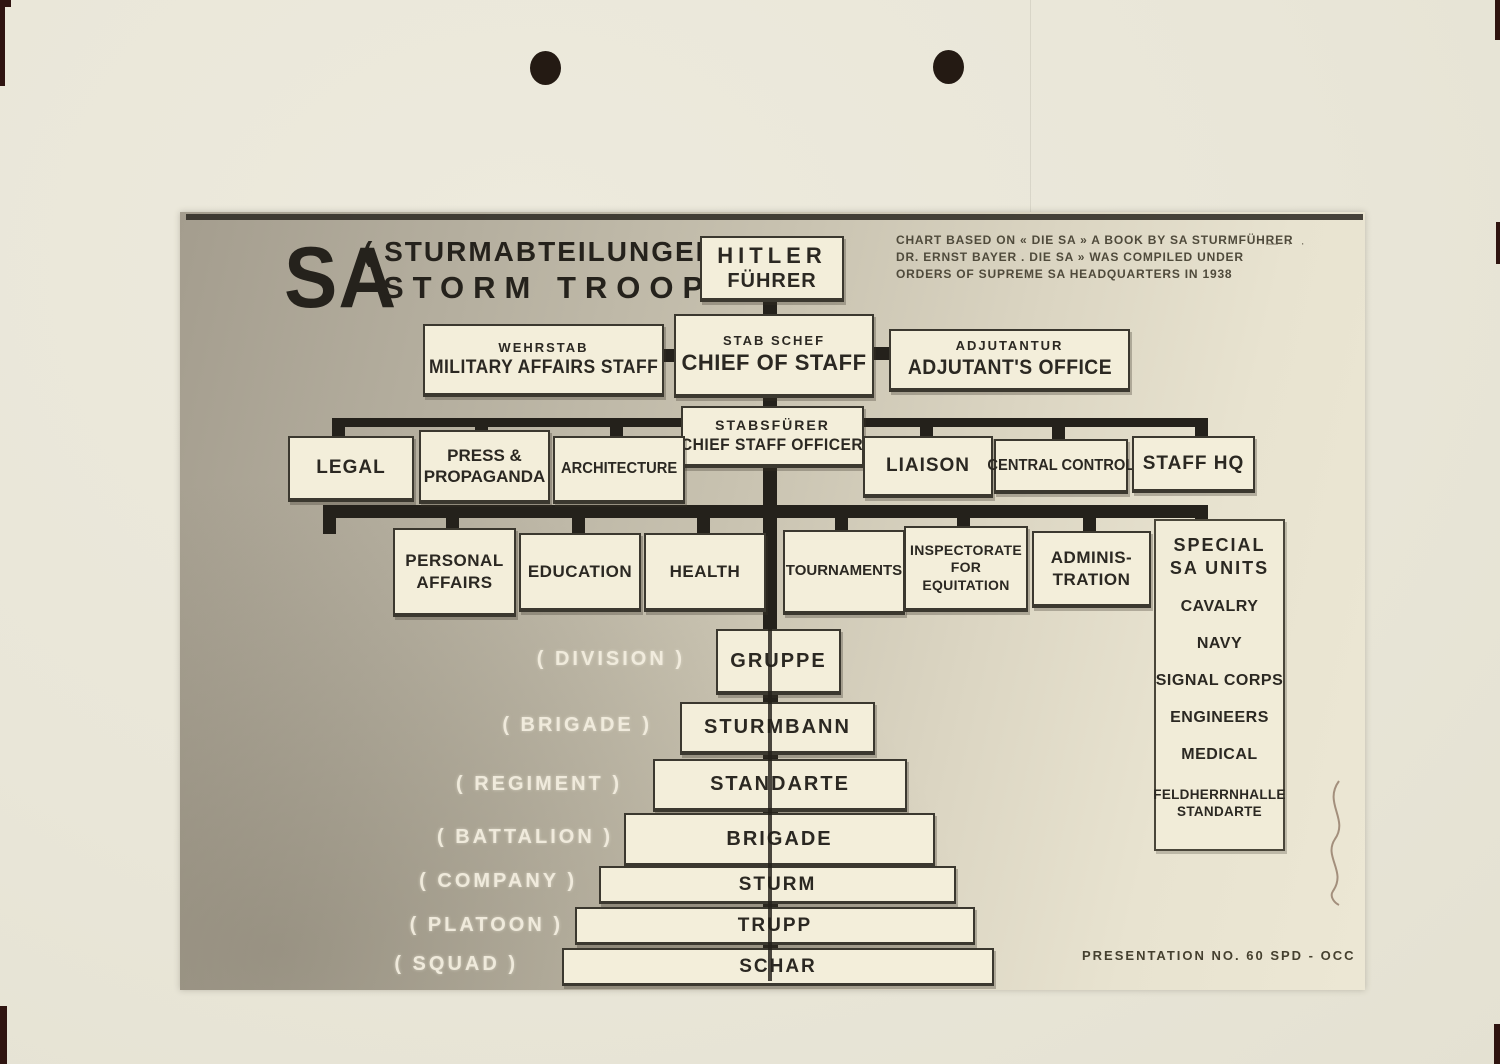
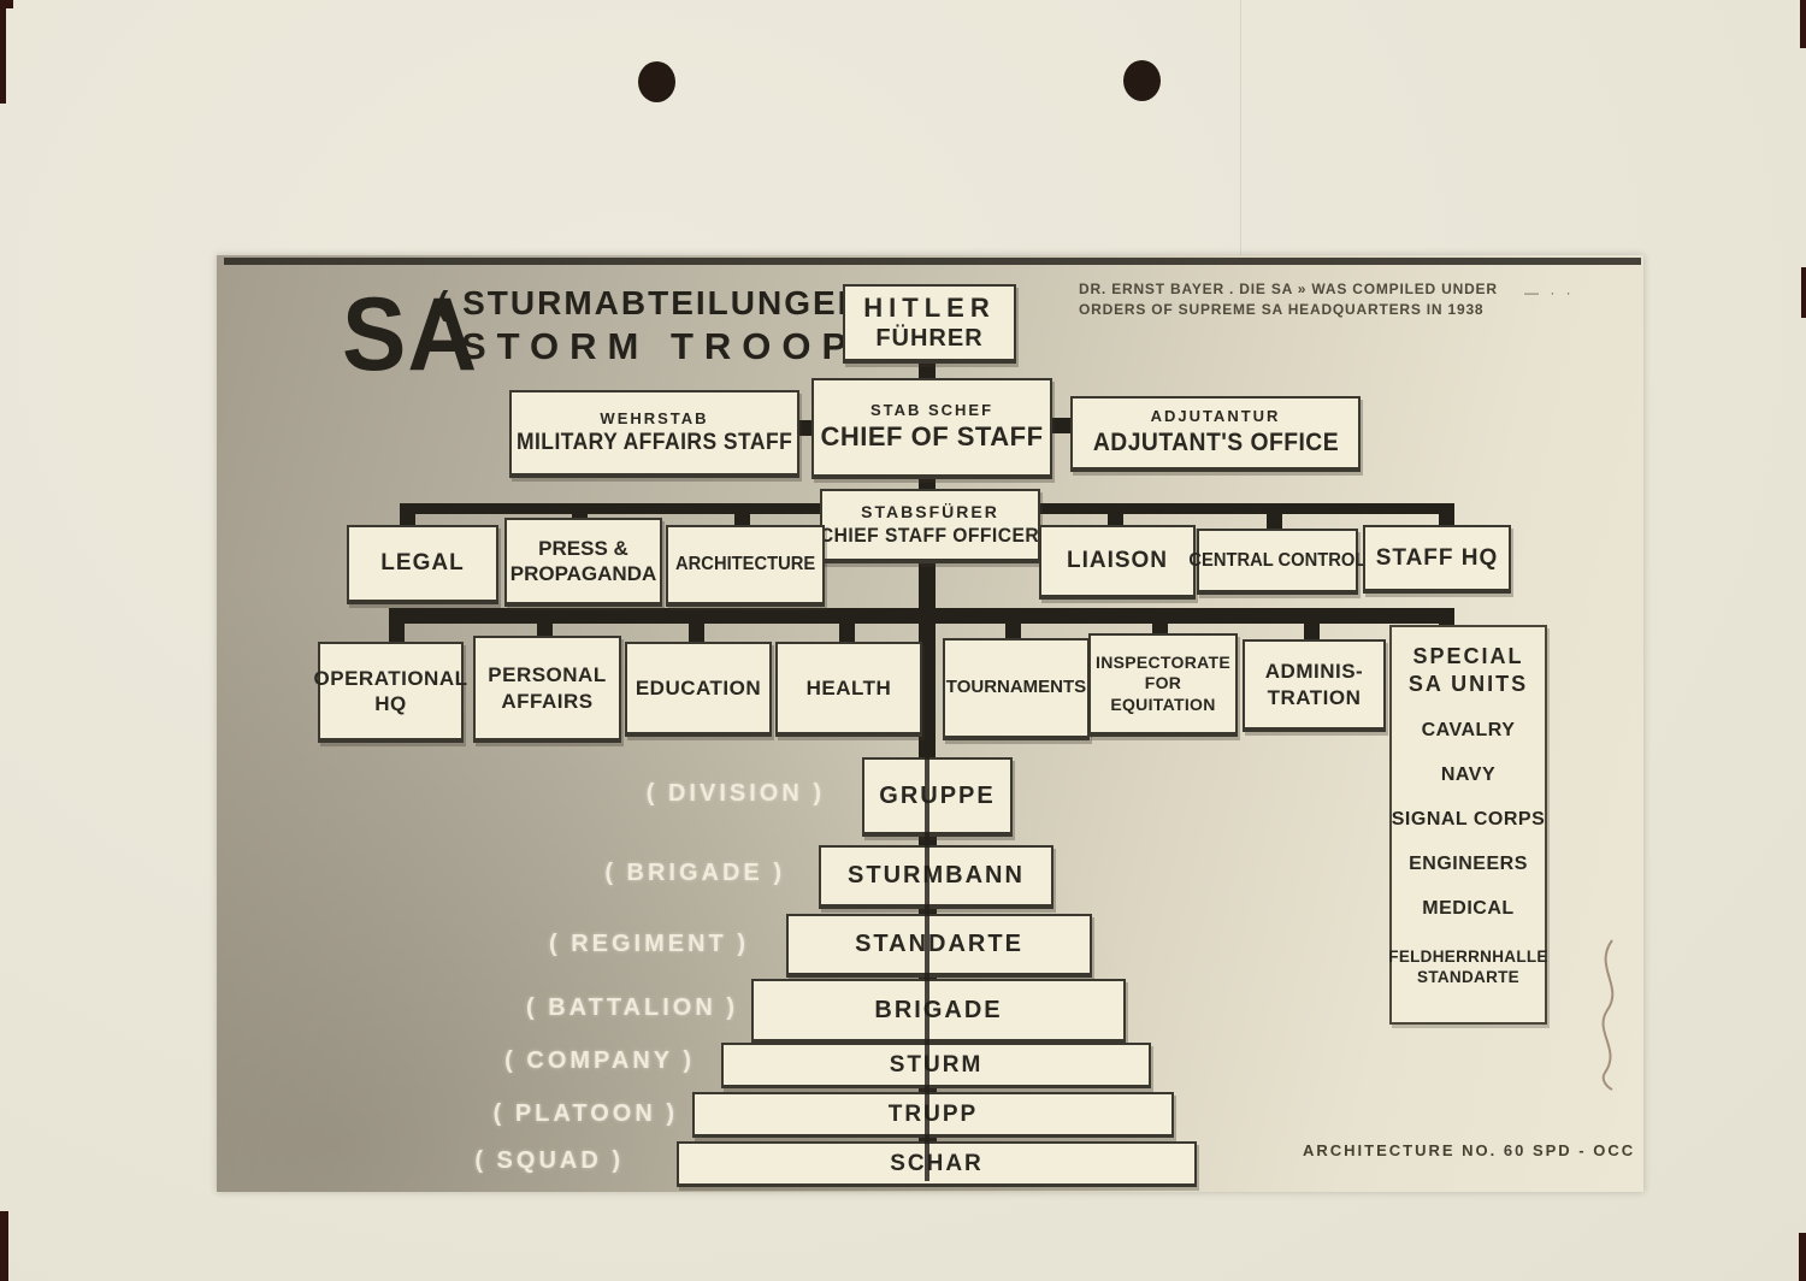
  SA
  ( STURMABTEILUNGE
  STORM TROOP
- CHART BASED ON « DIE SA » A BOOK BY SA STURMFÜHRER
  DR. ERNST BAYER . DIE SA » WAS COMPILED UNDER
  ORDERS OF SUPREME SA HEADQUARTERS IN 1938
  — · ·
  HITLER
  FÜHRER
  WEHRSTAB
  MILITARY AFFAIRS STAFF
  STAB SCHEF
  CHIEF OF STAFF
  ADJUTANTUR
  ADJUTANT'S OFFICE
  STABSFÜRER
  CHIEF STAFF OFFICER
  LEGAL
  PRESS &
  PROPAGANDA
  ARCHITECTURE
  LIAISON
  CENTRAL CONTROL
  STAFF HQ
+ OPERATIONAL
+ HQ
  PERSONAL
  AFFAIRS
  EDUCATION
  HEALTH
  TOURNAMENTS
  INSPECTORATE
  FOR
  EQUITATION
  ADMINIS-
  TRATION
  SPECIAL
  SA UNITS
  CAVALRY
  NAVY
  SIGNAL CORPS
  ENGINEERS
  MEDICAL
  FELDHERRNHALLE
  STANDARTE
  ( DIVISION )
  GRUPPE
  ( BRIGADE )
  STURMBANN
  ( REGIMENT )
  STANDARTE
  ( BATTALION )
  BRIGADE
  ( COMPANY )
  STURM
  ( PLATOON )
  TRUPP
  ( SQUAD )
  SCHAR
- PRESENTATION NO. 60 SPD - OCC
+ ARCHITECTURE NO. 60 SPD - OCC
